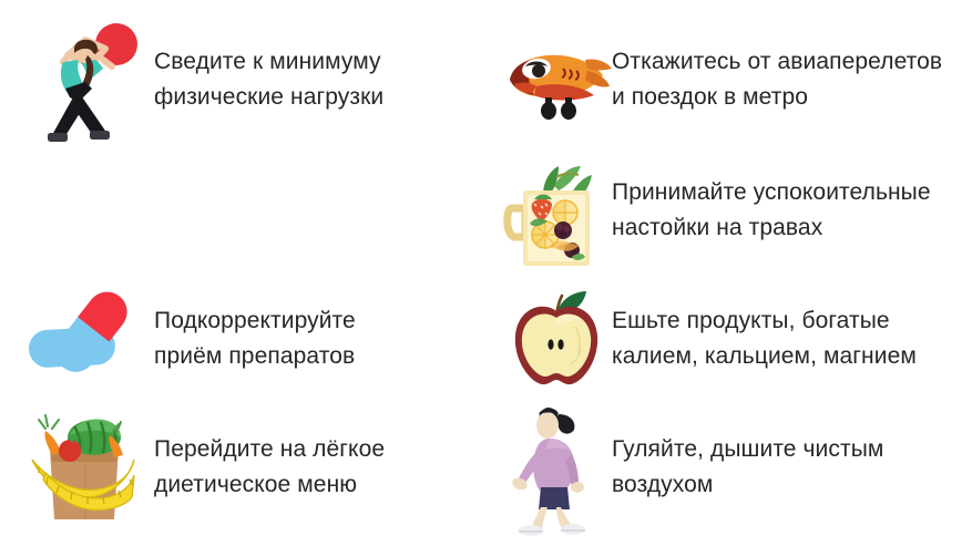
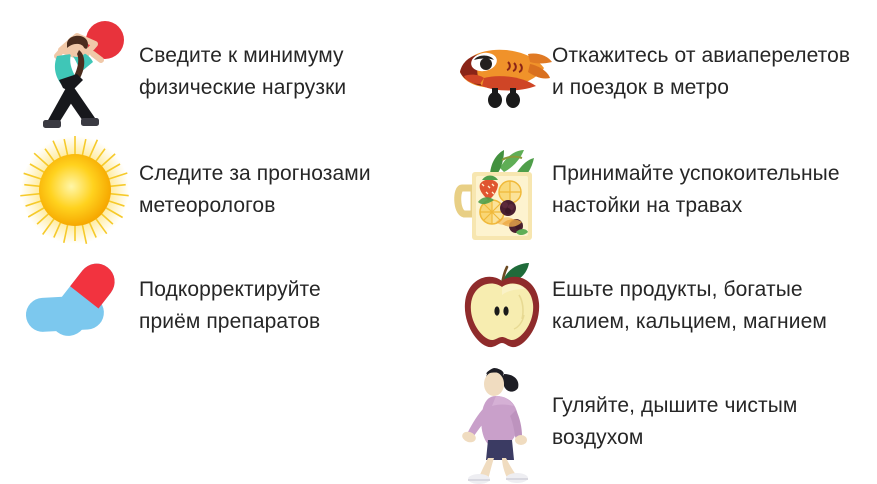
  Сведите к минимуму
  физические нагрузки
  Откажитесь от авиаперелетов
  и поездок в метро
+ Следите за прогнозами
+ метеорологов
  Принимайте успокоительные
  настойки на травах
  Подкорректируйте
  приём препаратов
  Ешьте продукты, богатые
  калием, кальцием, магнием
- Перейдите на лёгкое
- диетическое меню
  Гуляйте, дышите чистым
  воздухом
